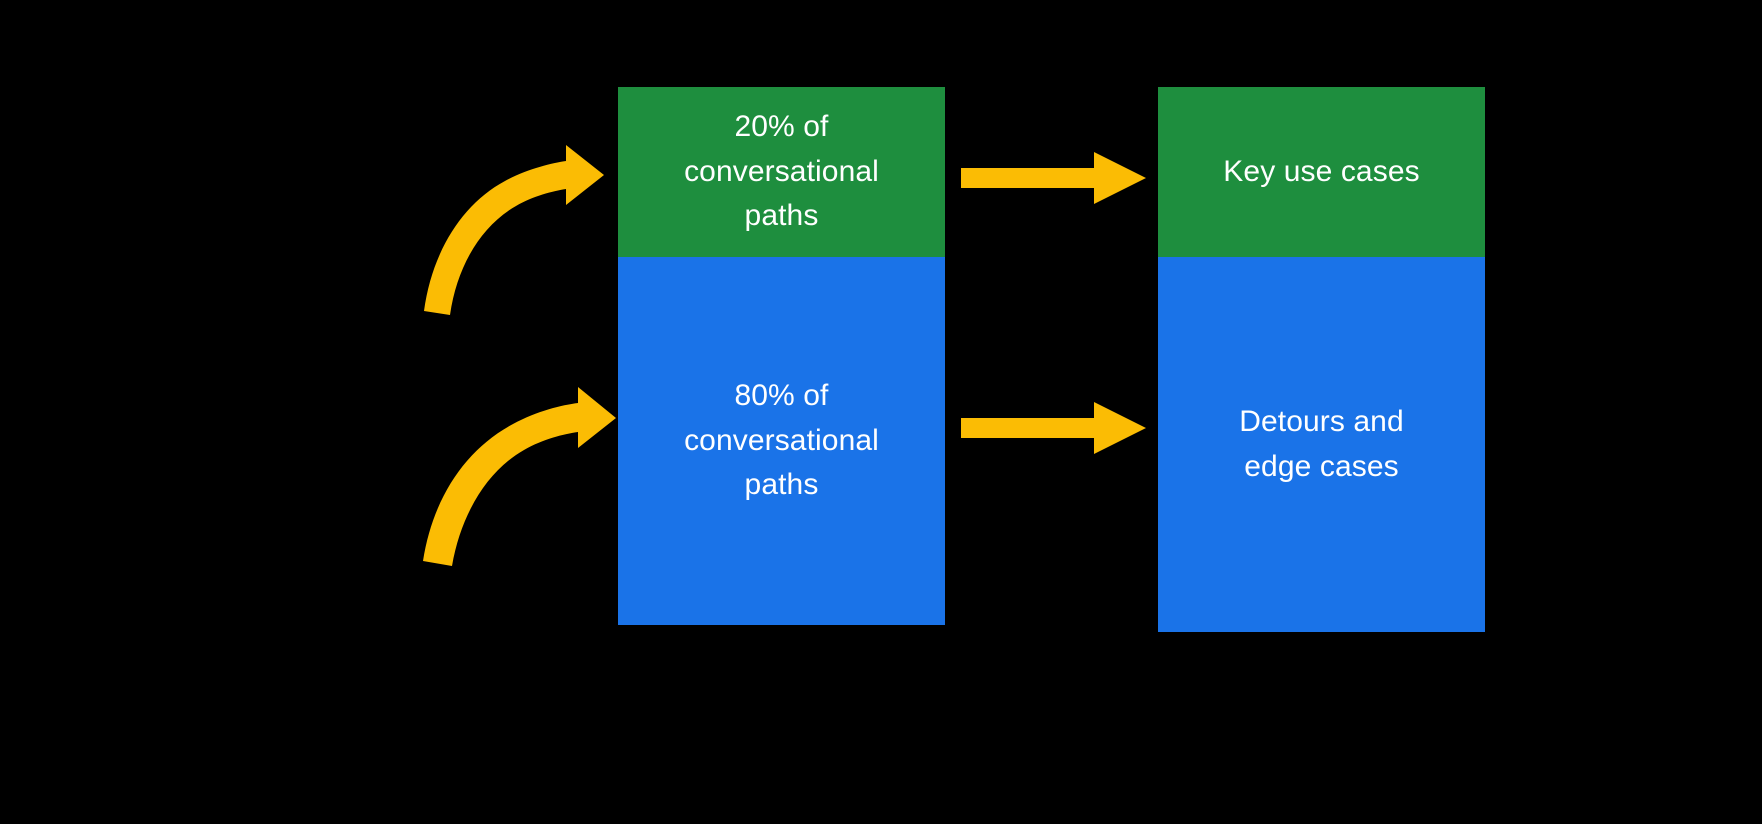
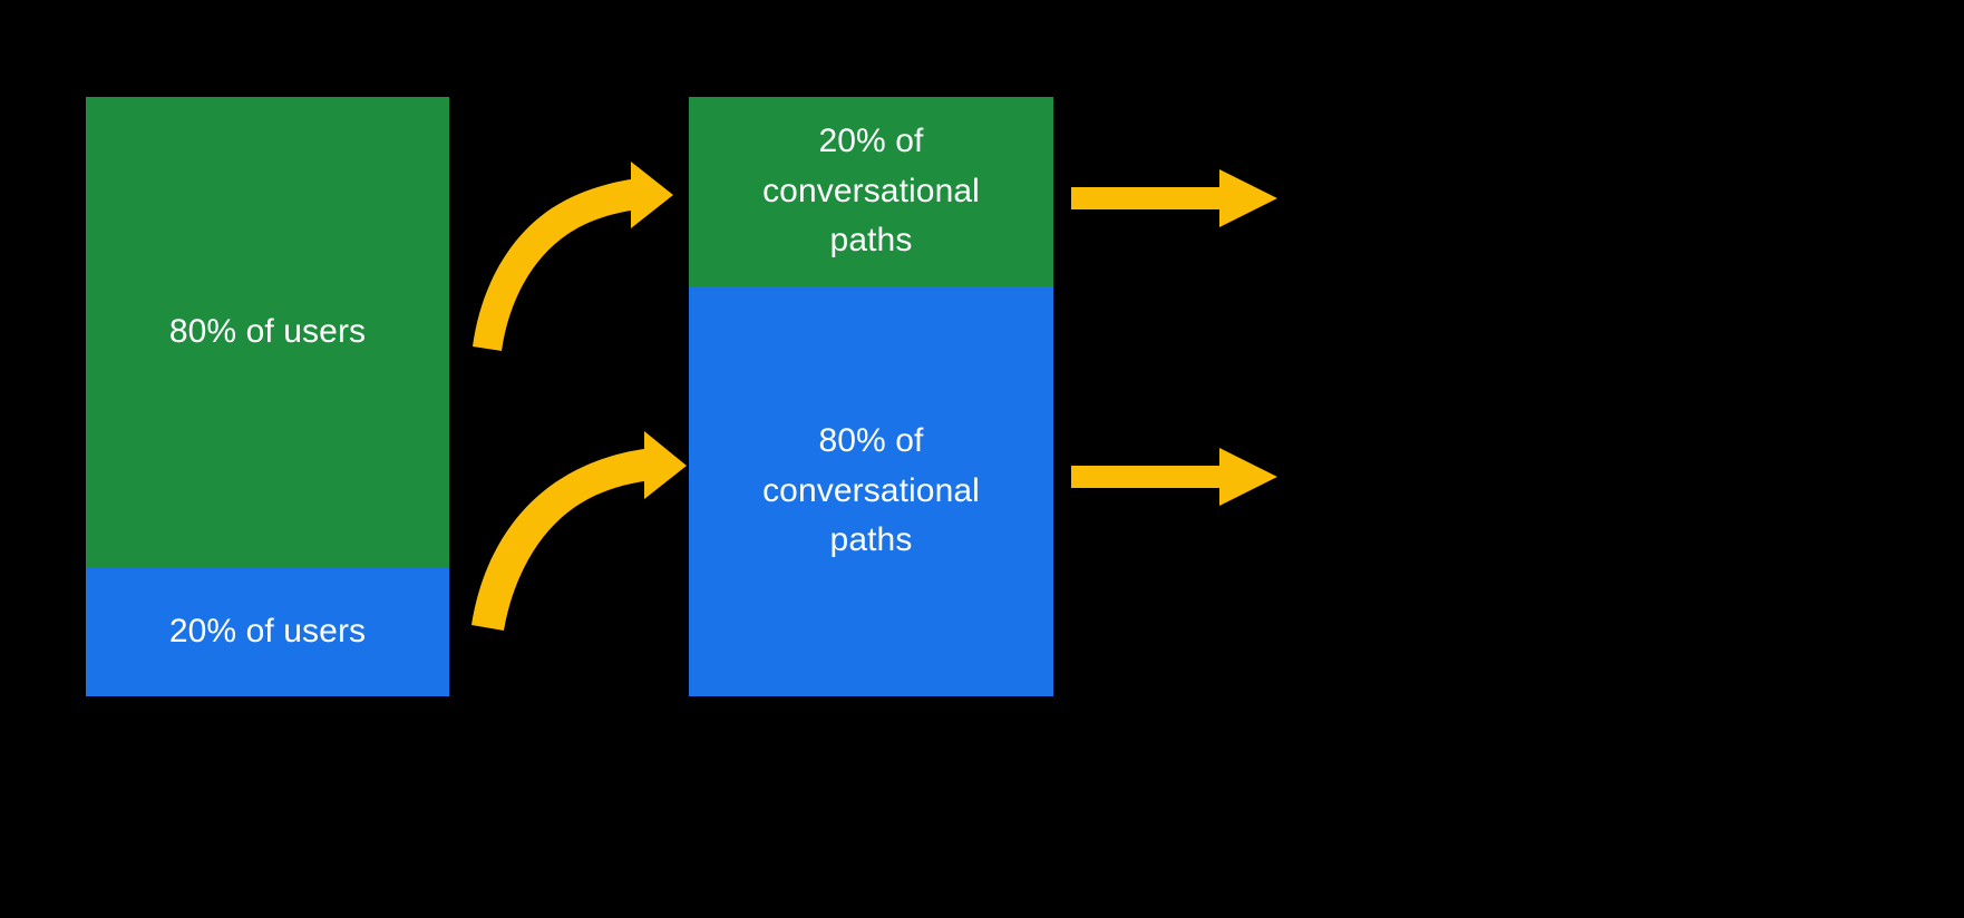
+ 80% of users
+ 20% of users
  20% of
  conversational
  paths
  80% of
  conversational
  paths
- Key use cases
- Detours and
- edge cases
